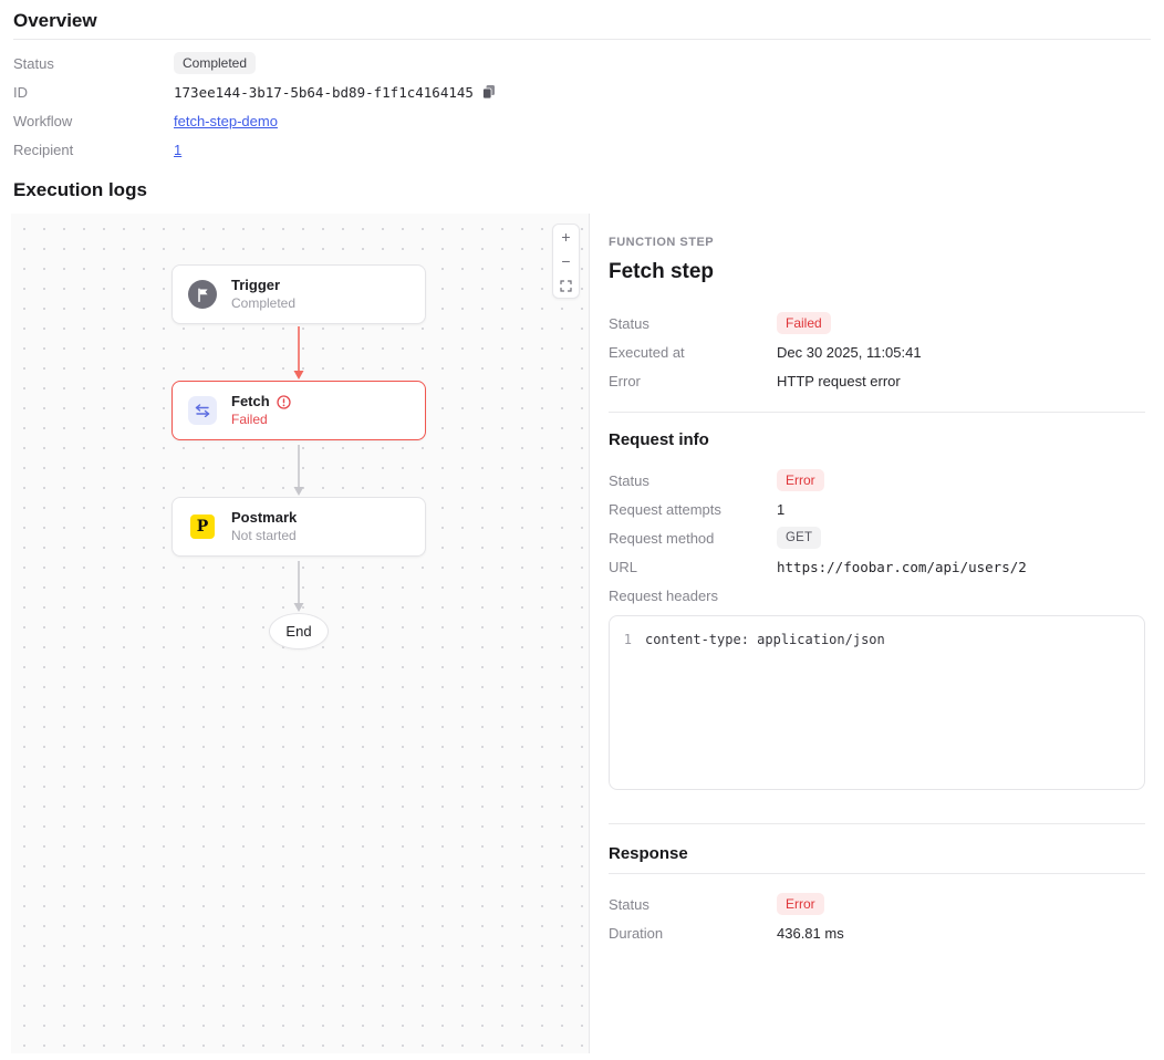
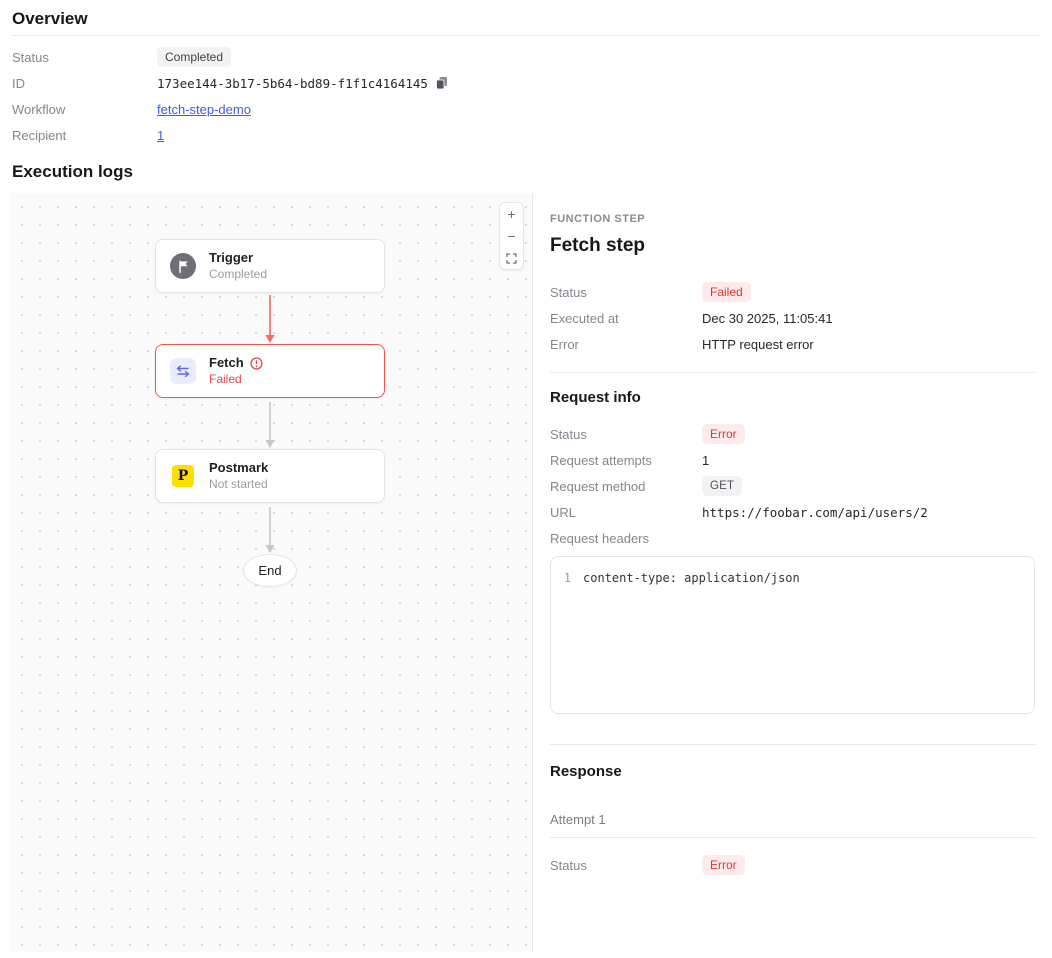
  Overview
  Status
  Completed
  ID
  173ee144-3b17-5b64-bd89-f1f1c4164145
  Workflow
  fetch-step-demo
  Recipient
  1
  Execution logs
  Trigger
  Completed
  Fetch
  Failed
  P
  Postmark
  Not started
  End
  +
  −
  FUNCTION STEP
  Fetch step
  Status
  Failed
  Executed at
  Dec 30 2025, 11:05:41
  Error
  HTTP request error
  Request info
  Status
  Error
  Request attempts
  1
  Request method
  GET
  URL
  https://foobar.com/api/users/2
  Request headers
  1
  content-type: application/json
  Response
+ Attempt 1
  Status
  Error
- Duration
- 436.81 ms
